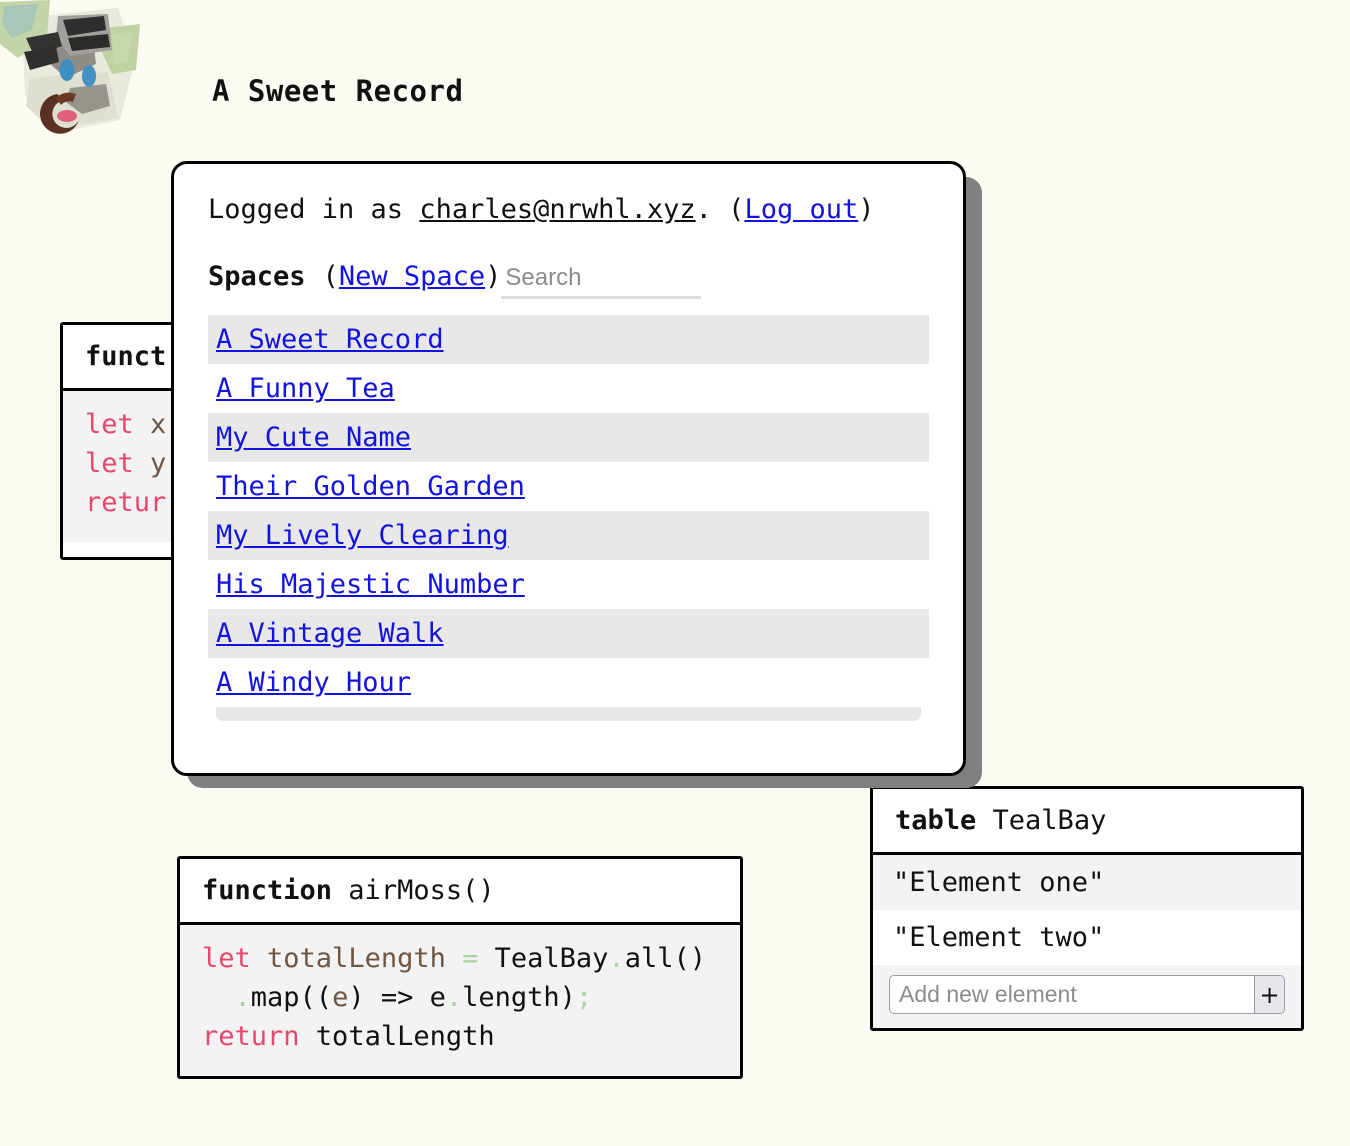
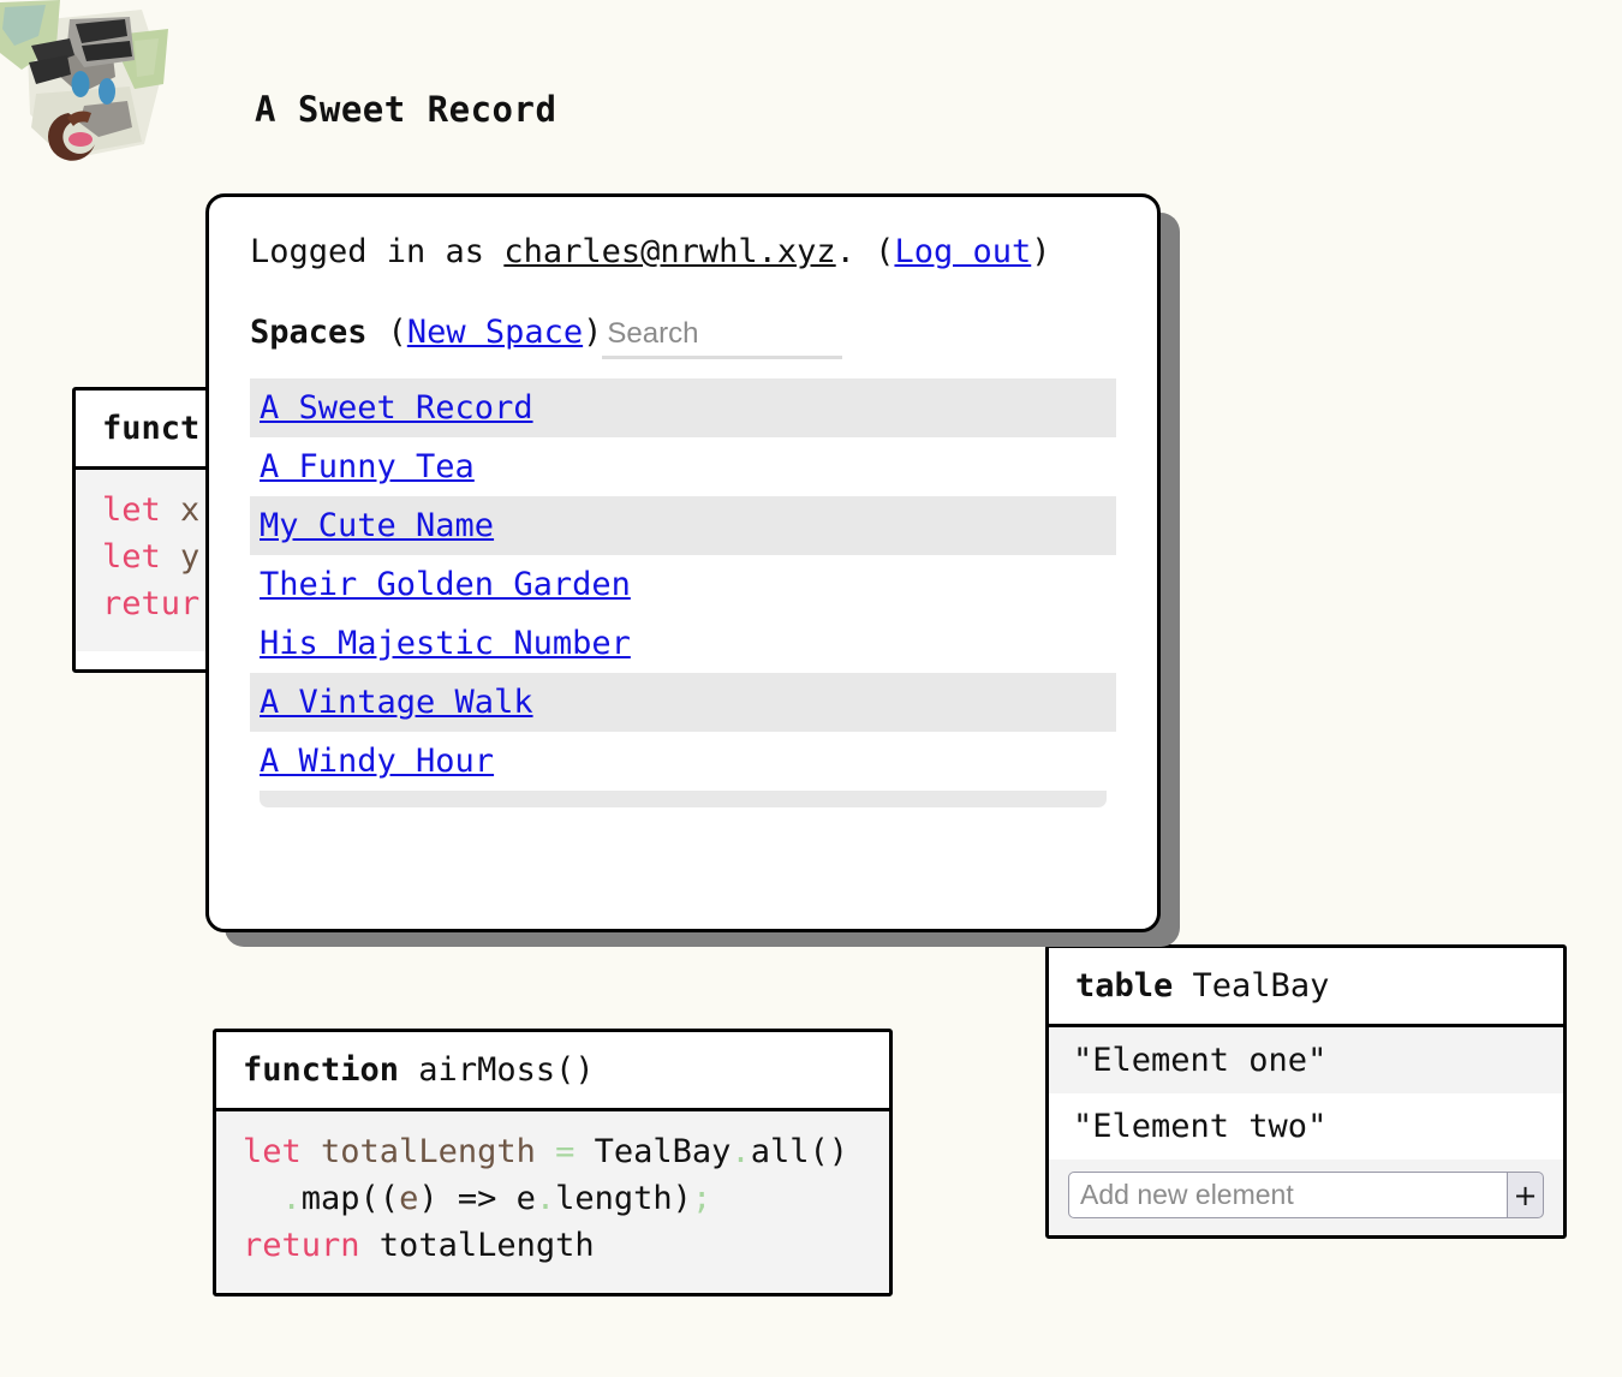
  A Sweet Record
  funct
  let x let y retur
  function airMoss()
  let totalLength = TealBay.all() .map((e) => e.length); return totalLength
  table TealBay
  "Element one"
  "Element two"
  Add new element
  +
  Logged in as charles@nrwhl.xyz. (Log out)
  Spaces
  (New Space)
  Search
  A Sweet Record
  A Funny Tea
  My Cute Name
  Their Golden Garden
- My Lively Clearing
  His Majestic Number
  A Vintage Walk
  A Windy Hour
